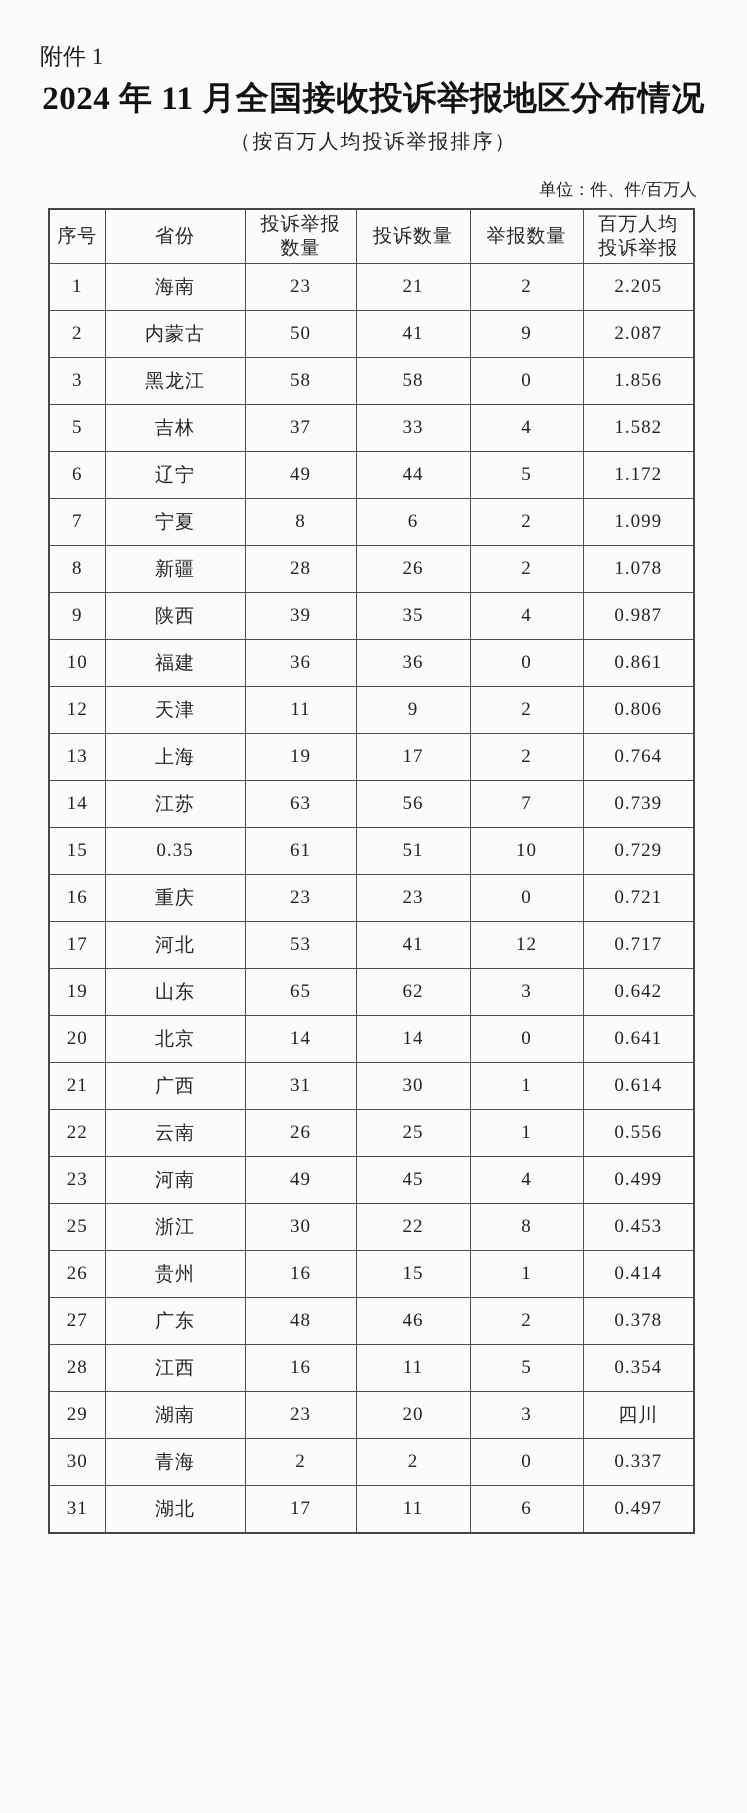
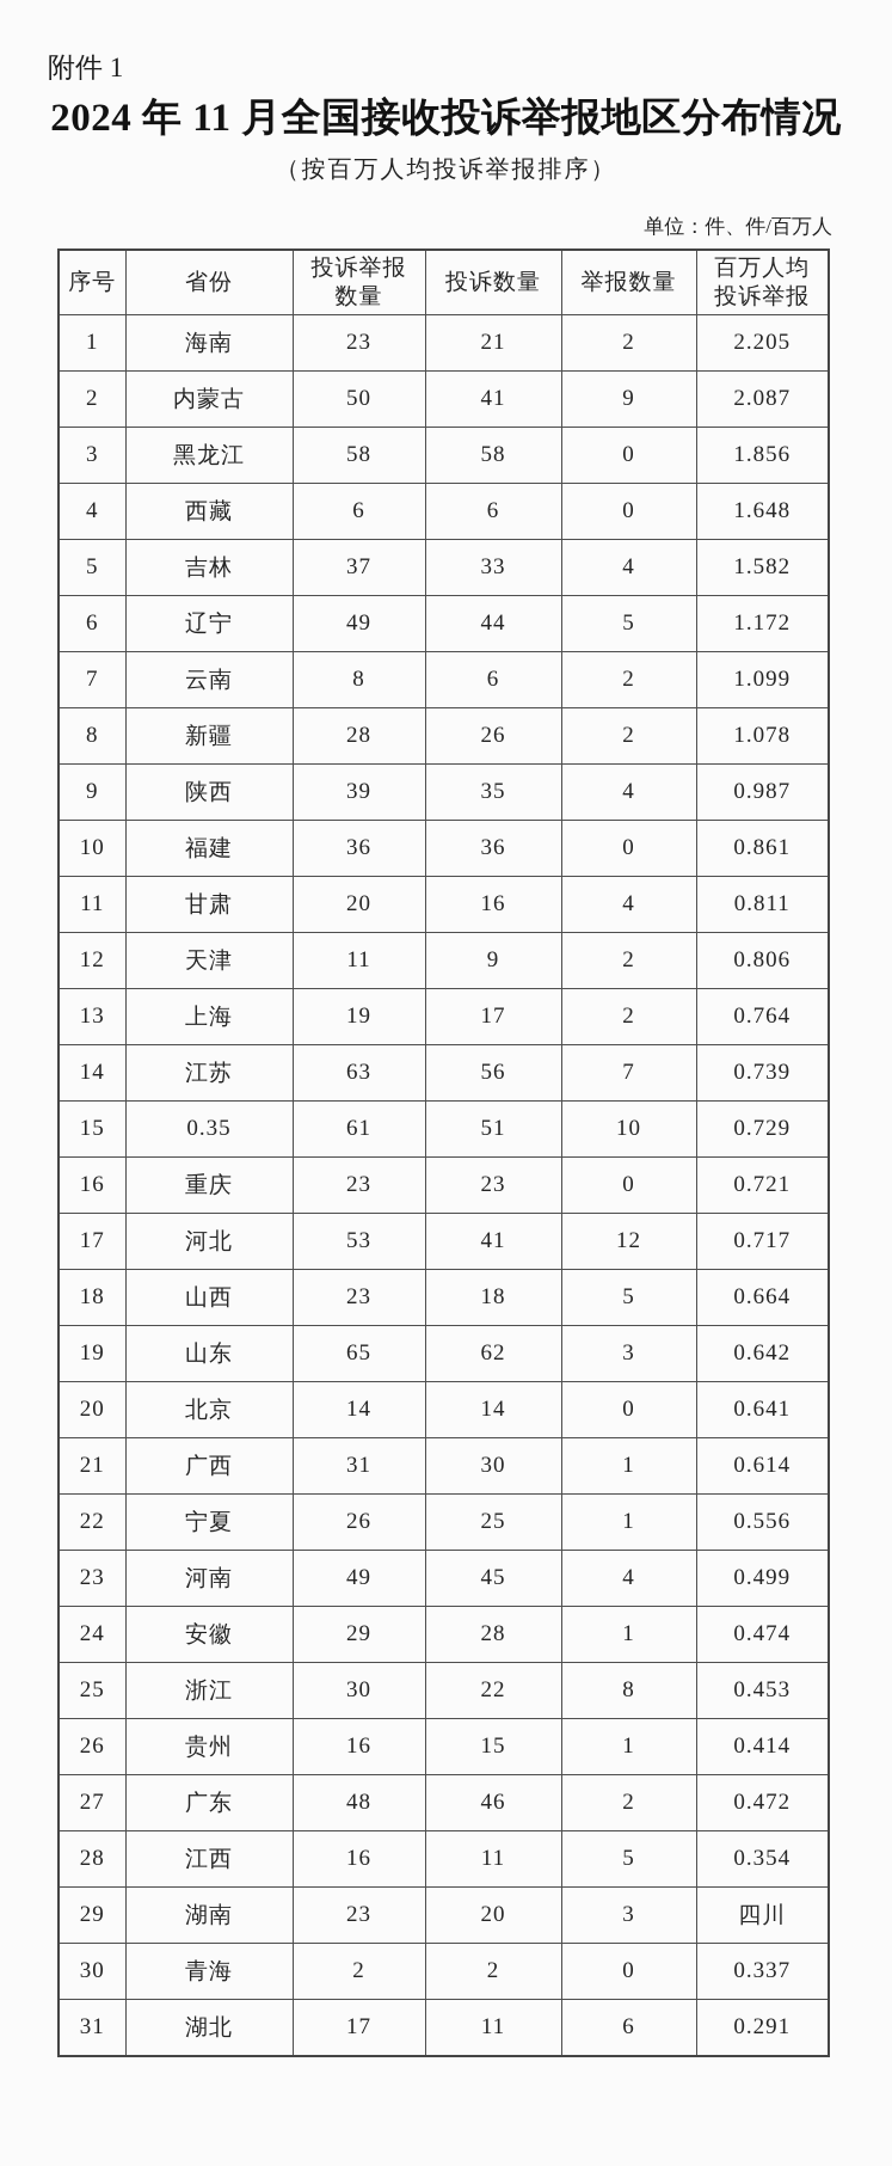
  附件 1
  2024 年 11 月全国接收投诉举报地区分布情况
  （按百万人均投诉举报排序）
  单位：件、件/百万人
  序号	省份	投诉举报 数量	投诉数量	举报数量	百万人均 投诉举报
  1	海南	23	21	2	2.205
  2	内蒙古	50	41	9	2.087
  3	黑龙江	58	58	0	1.856
+ 4	西藏	6	6	0	1.648
  5	吉林	37	33	4	1.582
  6	辽宁	49	44	5	1.172
- 7	宁夏	8	6	2	1.099
+ 7	云南	8	6	2	1.099
  8	新疆	28	26	2	1.078
  9	陕西	39	35	4	0.987
  10	福建	36	36	0	0.861
+ 11	甘肃	20	16	4	0.811
  12	天津	11	9	2	0.806
  13	上海	19	17	2	0.764
  14	江苏	63	56	7	0.739
  15	0.35	61	51	10	0.729
  16	重庆	23	23	0	0.721
  17	河北	53	41	12	0.717
+ 18	山西	23	18	5	0.664
  19	山东	65	62	3	0.642
  20	北京	14	14	0	0.641
  21	广西	31	30	1	0.614
- 22	云南	26	25	1	0.556
+ 22	宁夏	26	25	1	0.556
  23	河南	49	45	4	0.499
+ 24	安徽	29	28	1	0.474
  25	浙江	30	22	8	0.453
  26	贵州	16	15	1	0.414
- 27	广东	48	46	2	0.378
+ 27	广东	48	46	2	0.472
  28	江西	16	11	5	0.354
  29	湖南	23	20	3	四川
  30	青海	2	2	0	0.337
- 31	湖北	17	11	6	0.497
+ 31	湖北	17	11	6	0.291
